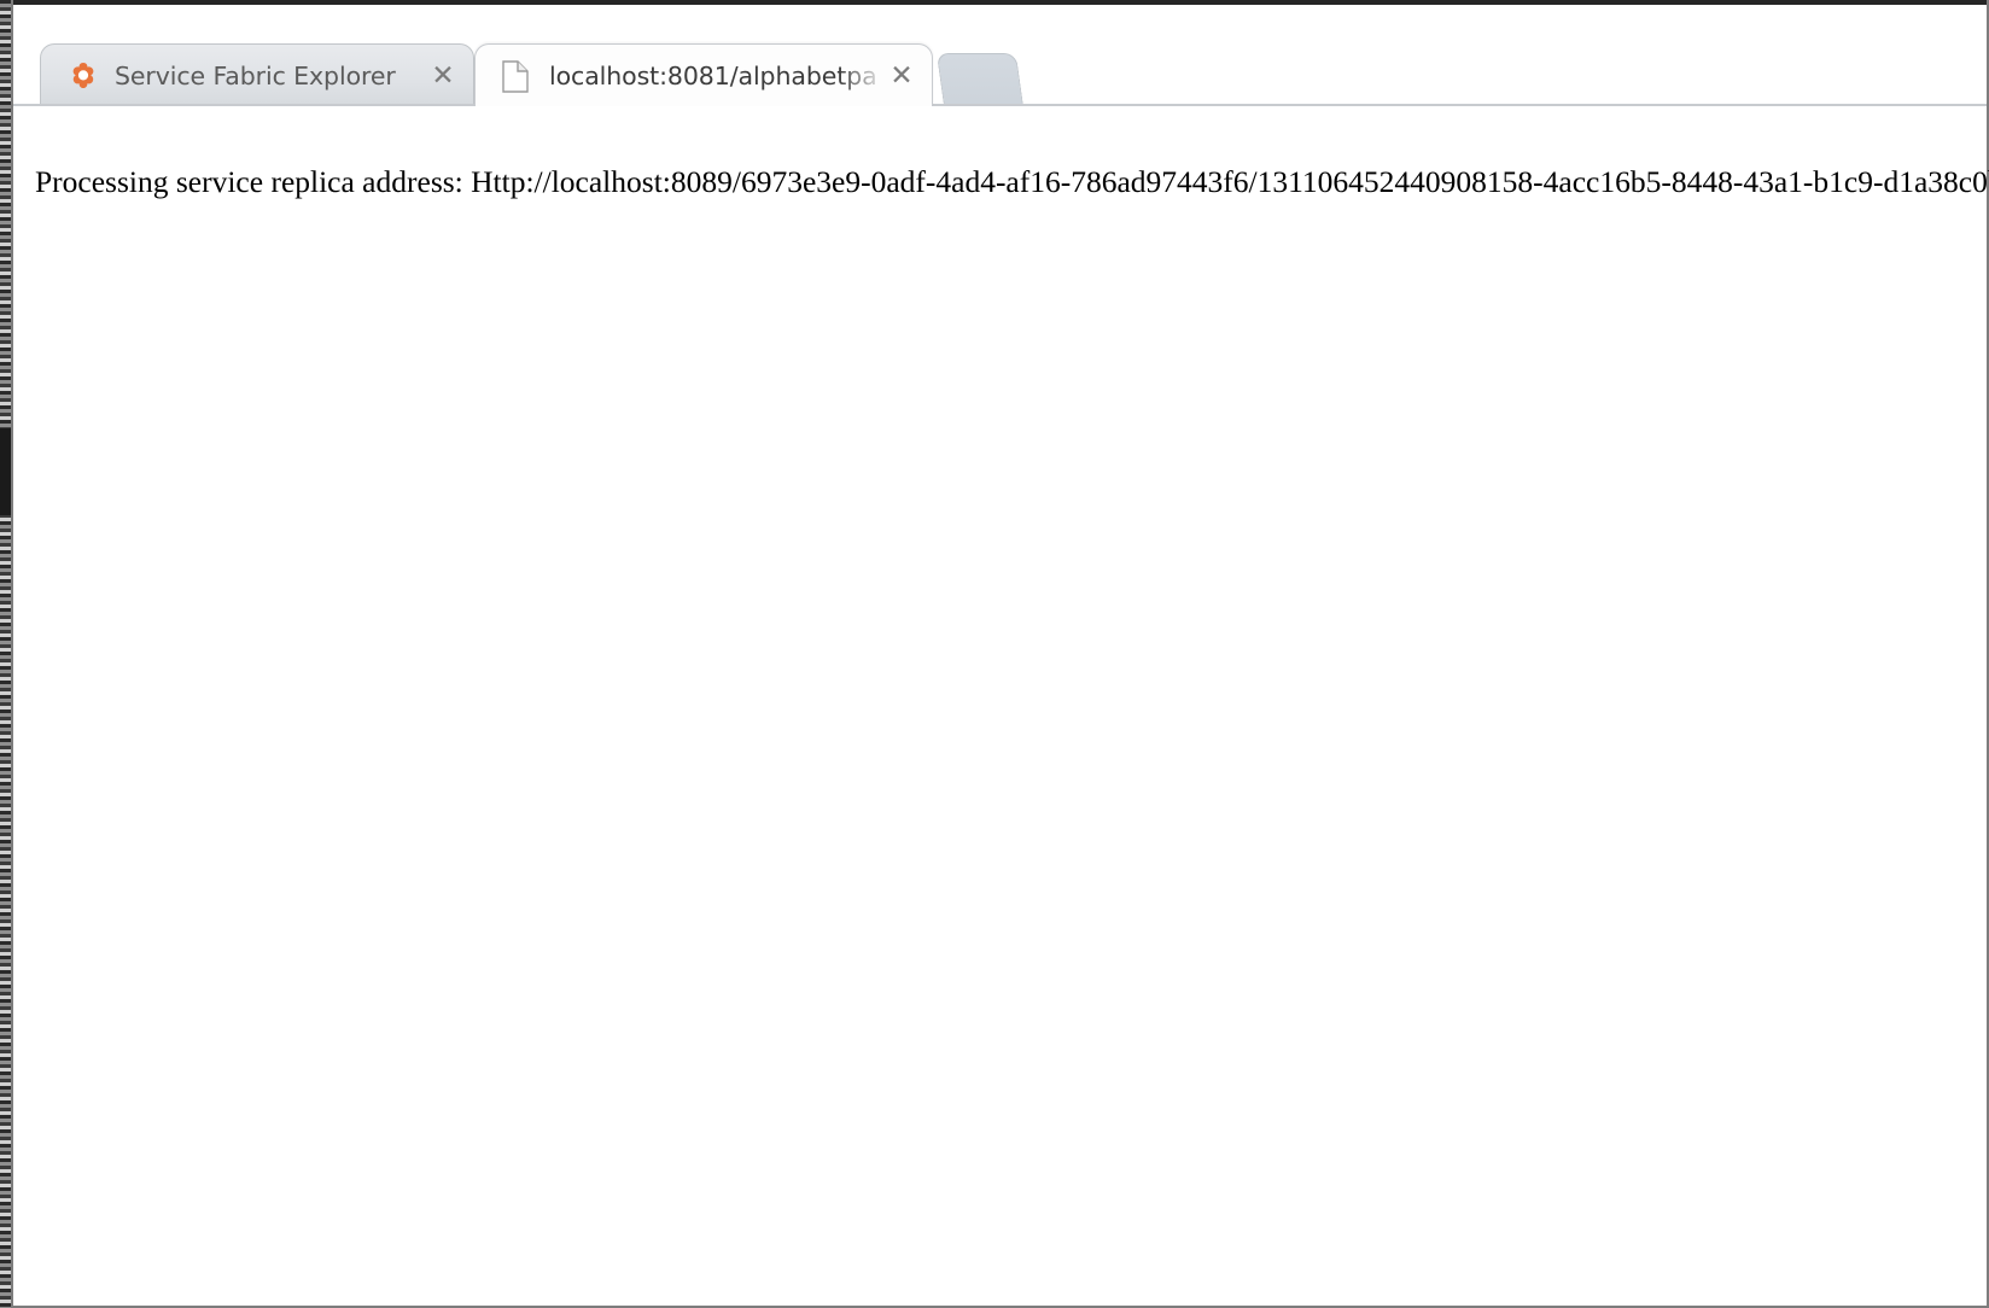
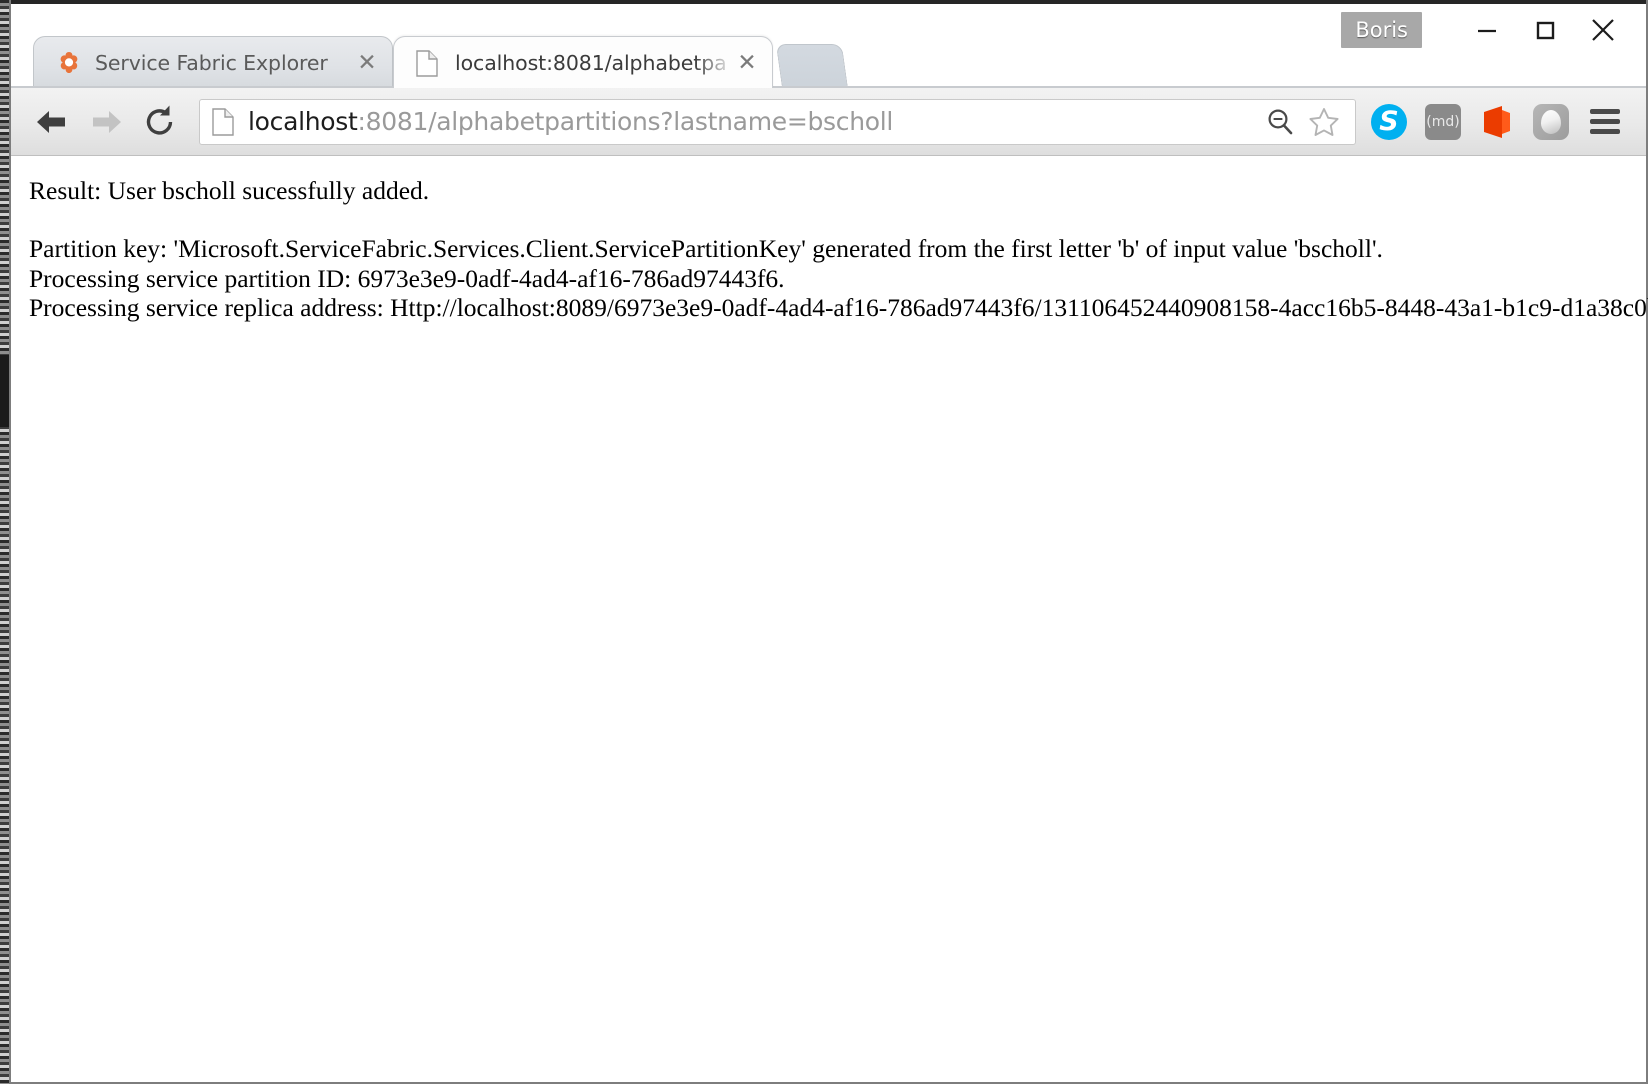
  Service Fabric Explorer
  ✕
  localhost:8081/alphabetpa
  ✕
+ Boris
+ localhost:8081/alphabetpartitions?lastname=bscholl
+ S
+ (md)
+ Result: User bscholl sucessfully added.
+ Partition key: 'Microsoft.ServiceFabric.Services.Client.ServicePartitionKey' generated from the first letter 'b' of input value 'bscholl'.
+ Processing service partition ID: 6973e3e9-0adf-4ad4-af16-786ad97443f6.
  Processing service replica address: Http://localhost:8089/6973e3e9-0adf-4ad4-af16-786ad97443f6/131106452440908158-4acc16b5-8448-43a1-b1c9-d1a38c0
